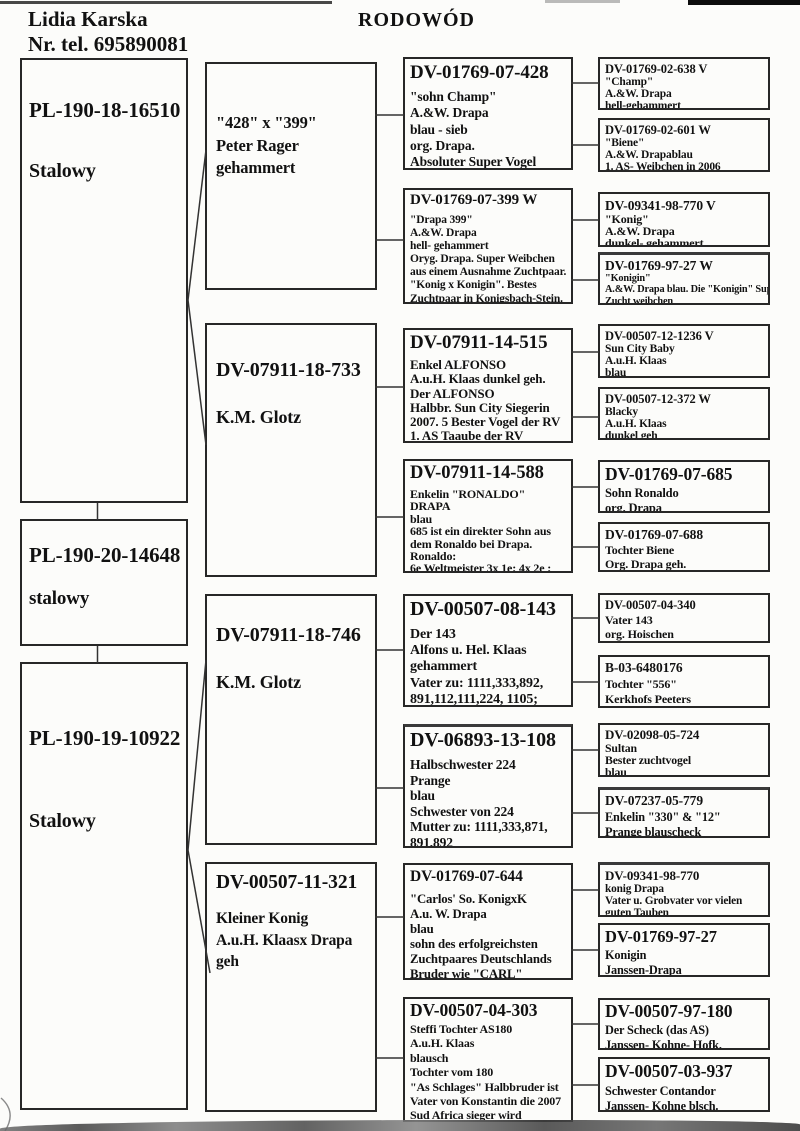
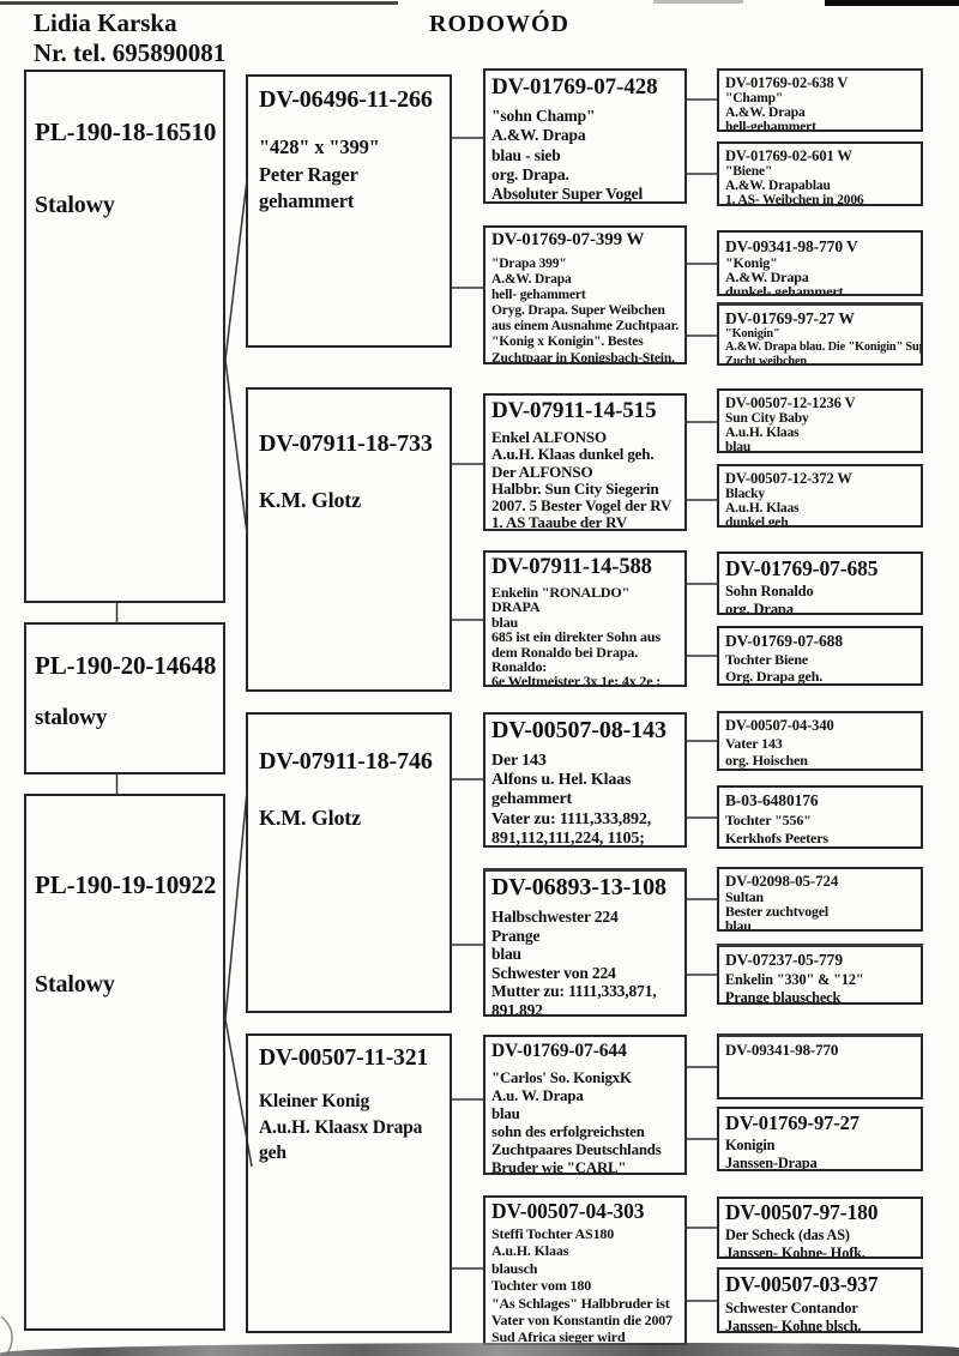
  Lidia Karska
  Nr. tel. 695890081
  RODOWÓD
  PL-190-18-16510
  Stalowy
  PL-190-20-14648
  stalowy
  PL-190-19-10922
  Stalowy
+ DV-06496-11-266
  "428" x "399"
  Peter Rager
  gehammert
  DV-07911-18-733
  K.M. Glotz
  DV-07911-18-746
  K.M. Glotz
  DV-00507-11-321
  Kleiner Konig
  A.u.H. Klaasx Drapa
  geh
  DV-01769-07-428
  "sohn Champ"
  A.&W. Drapa
  blau - sieb
  org. Drapa.
  Absoluter Super Vogel
  DV-01769-07-399 W
  "Drapa 399"
  A.&W. Drapa
  hell- gehammert
  Oryg. Drapa. Super Weibchen
  aus einem Ausnahme Zuchtpaar.
  "Konig x Konigin". Bestes
  Zuchtpaar in Konigsbach-Stein.
  DV-07911-14-515
  Enkel ALFONSO
  A.u.H. Klaas dunkel geh.
  Der ALFONSO
  Halbbr. Sun City Siegerin
  2007. 5 Bester Vogel der RV
  1. AS Taaube der RV
  DV-07911-14-588
  Enkelin "RONALDO"
  DRAPA
  blau
  685 ist ein direkter Sohn aus
  dem Ronaldo bei Drapa.
  Ronaldo:
  6e Weltmeister 3x 1e; 4x 2e ;
  DV-00507-08-143
  Der 143
  Alfons u. Hel. Klaas
  gehammert
  Vater zu: 1111,333,892,
  891,112,111,224, 1105;
  DV-06893-13-108
  Halbschwester 224
  Prange
  blau
  Schwester von 224
  Mutter zu: 1111,333,871,
  891,892
  DV-01769-07-644
  "Carlos' So. KonigxK
  A.u. W. Drapa
  blau
  sohn des erfolgreichsten
  Zuchtpaares Deutschlands
  Bruder wie "CARL"
  DV-00507-04-303
  Steffi Tochter AS180
  A.u.H. Klaas
  blausch
  Tochter vom 180
  "As Schlages" Halbbruder ist
  Vater von Konstantin die 2007
  Sud Africa sieger wird
  DV-01769-02-638 V
  "Champ"
  A.&W. Drapa
  hell-gehammert
  DV-01769-02-601 W
  "Biene"
  A.&W. Drapablau
  1. AS- Weibchen in 2006
  DV-09341-98-770 V
  "Konig"
  A.&W. Drapa
  dunkel- gehammert
  DV-01769-97-27 W
  "Konigin"
  A.&W. Drapa blau. Die "Konigin" Su
  Zucht weibchen
  DV-00507-12-1236 V
  Sun City Baby
  A.u.H. Klaas
  blau
  DV-00507-12-372 W
  Blacky
  A.u.H. Klaas
  dunkel geh
  DV-01769-07-685
  Sohn Ronaldo
  org. Drapa
  DV-01769-07-688
  Tochter Biene
  Org. Drapa geh.
  DV-00507-04-340
  Vater 143
  org. Hoischen
  B-03-6480176
  Tochter "556"
  Kerkhofs Peeters
  DV-02098-05-724
  Sultan
  Bester zuchtvogel
  blau
  DV-07237-05-779
  Enkelin "330" & "12"
  Prange blauscheck
  DV-09341-98-770
- konig Drapa
- Vater u. Grobvater vor vielen
- guten Tauben
  DV-01769-97-27
  Konigin
  Janssen-Drapa
  DV-00507-97-180
  Der Scheck (das AS)
  Janssen- Kohne- Hofk.
  DV-00507-03-937
  Schwester Contandor
  Janssen- Kohne blsch.
